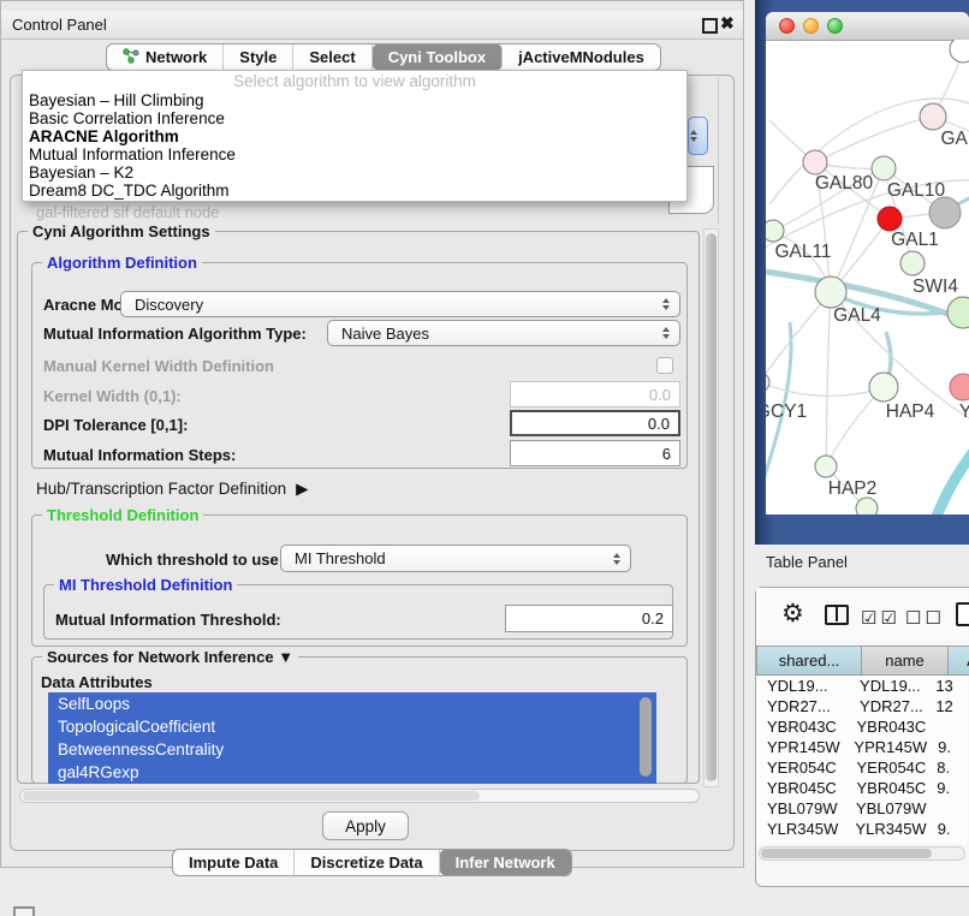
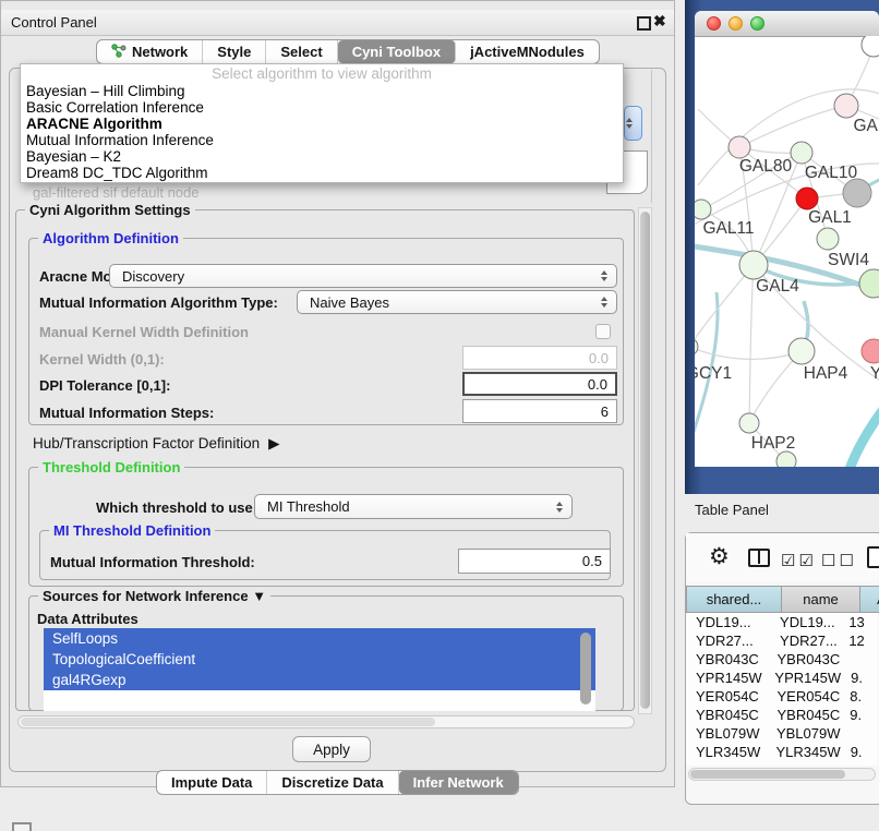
  Control Panel
  ✖
  Network
  Style
  Select
  Cyni Toolbox
  jActiveMNodules
  gal-filtered sif default node
  Select algorithm to view algorithm
  Bayesian – Hill Climbing
  Basic Correlation Inference
  ARACNE Algorithm
  Mutual Information Inference
  Bayesian – K2
  Dream8 DC_TDC Algorithm
  Cyni Algorithm Settings
  Algorithm Definition
  Aracne Mo
  Discovery
  Mutual Information Algorithm Type:
  Naive Bayes
  Manual Kernel Width Definition
  Kernel Width (0,1):
  0.0
  DPI Tolerance [0,1]:
  0.0
  Mutual Information Steps:
  6
  Hub/Transcription Factor Definition ▶
  Threshold Definition
  Which threshold to use
  MI Threshold
  MI Threshold Definition
  Mutual Information Threshold:
- 0.2
+ 0.5
  Sources for Network Inference ▼
  Data Attributes
  SelfLoops
  TopologicalCoefficient
- BetweennessCentrality
  gal4RGexp
  Apply
  Impute Data
  Discretize Data
  Infer Network
  GAL80
  GAL10
  GAL1
  GAL11
  GAL4
  SWI4
  CY1
  HAP4
  Y
  HAP2
  Table Panel
  ⚙
  ☑☑
  ☐☐
  shared...
  name
  YDL19...
  YDL19...
  13
  YDR27...
  YDR27...
  12
  YBR043C
  YBR043C
  YPR145W
  YPR145W
  9.
  YER054C
  YER054C
  8.
  YBR045C
  YBR045C
  9.
  YBL079W
  YBL079W
  YLR345W
  YLR345W
  9.
